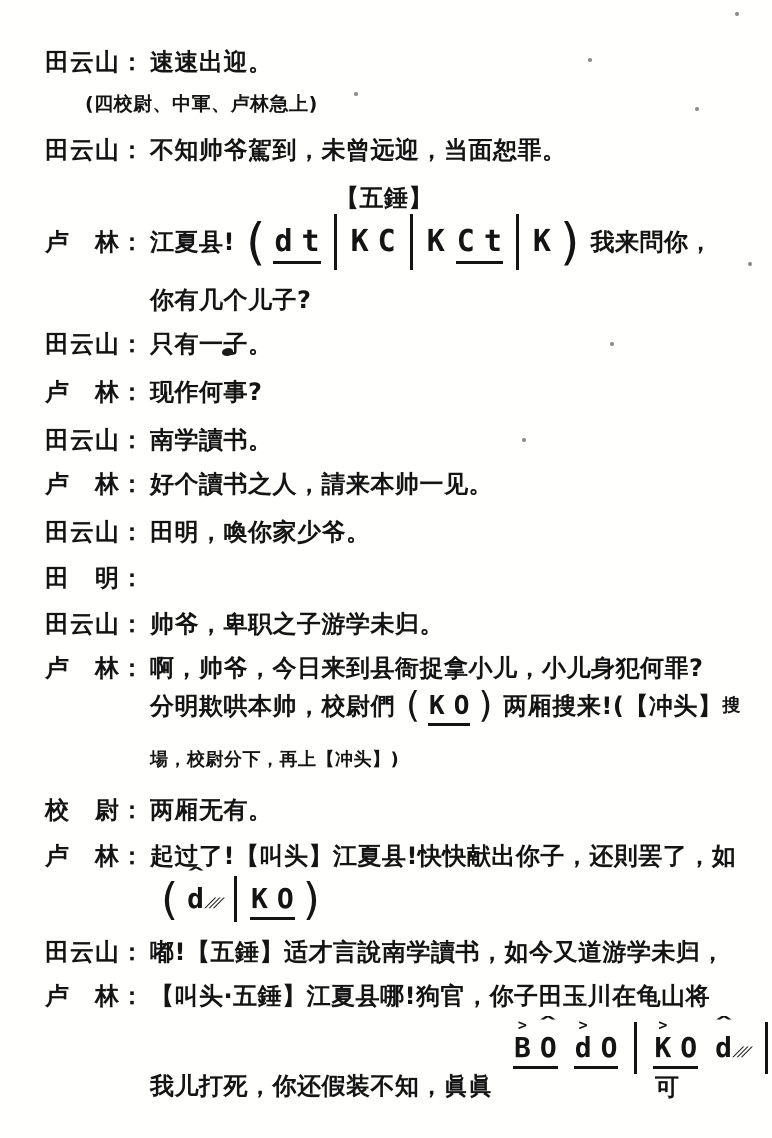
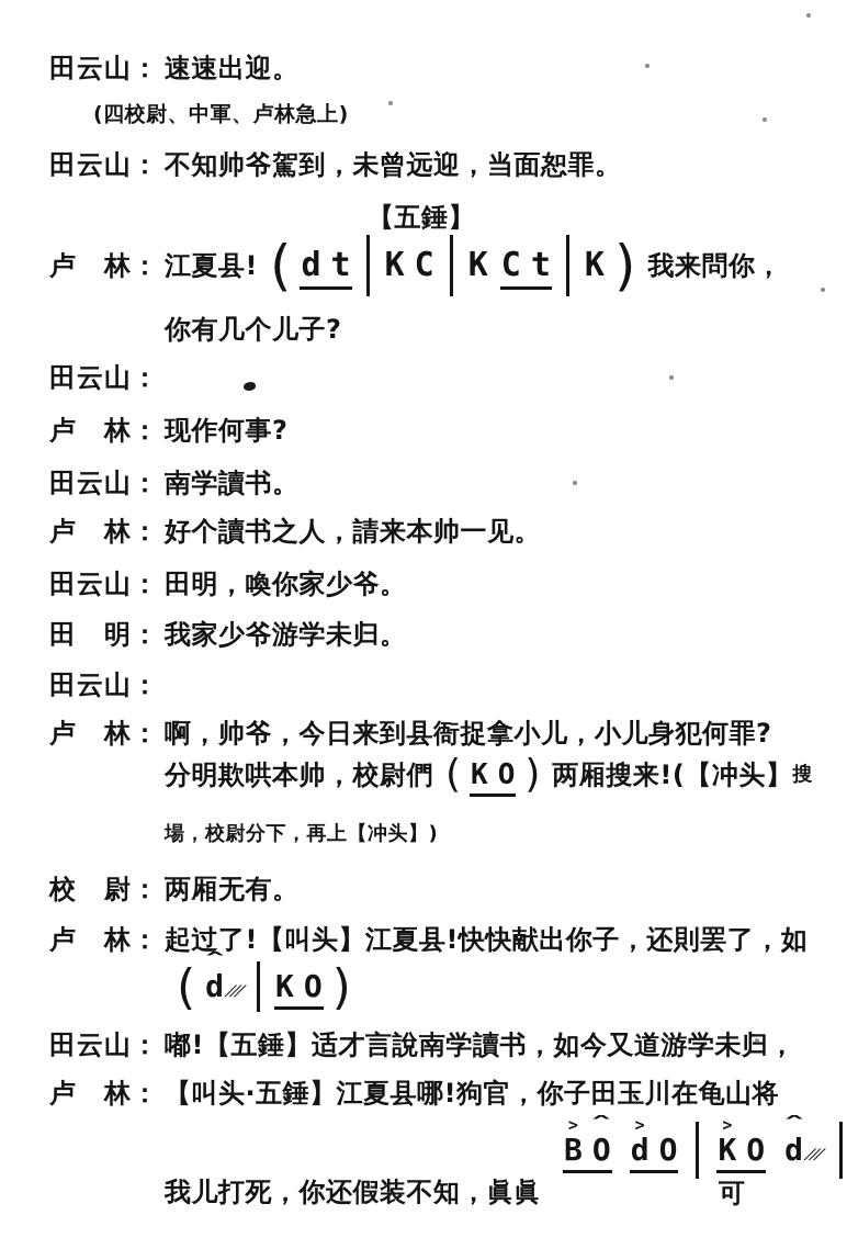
  田云山：
  速速出迎。
  (四校尉、中軍、卢林急上)
  田云山：
  不知帅爷駕到，未曾远迎，当面恕罪。
  【五錘】
  卢 林：
  江夏县!
  (
  d
  t
  K
  C
  K
  C
  t
  K
  )
  我来問你，
  你有几个儿子?
  田云山：
- 只有一子。
  卢 林：
  现作何事?
  田云山：
  南学讀书。
  卢 林：
  好个讀书之人，請来本帅一见。
  田云山：
  田明，喚你家少爷。
  田 明：
+ 我家少爷游学未归。
  田云山：
- 帅爷，卑职之子游学未归。
  卢 林：
  啊，帅爷，今日来到县衙捉拿小儿，小儿身犯何罪?
  分明欺哄本帅，校尉們
  (
  K
  O
  )
  两厢搜来!(【冲头】
  搜
  場，校尉分下，再上【冲头】)
  校 尉：
  两厢无有。
  卢 林：
  起过了!【叫头】江夏县!快快献出你子，还則罢了，如
  (
  ˆ
  d
  K
  O
  )
  田云山：
  嘟!【五錘】适才言說南学讀书，如今又道游学未归，
  卢 林：
  【叫头·五錘】江夏县哪!狗官，你子田玉川在龟山将
  我儿打死，你还假装不知，眞眞
  >
  B
  ˆ
  O
  >
  d
  O
  >
  K
  O
  ˆ
  d
  可
